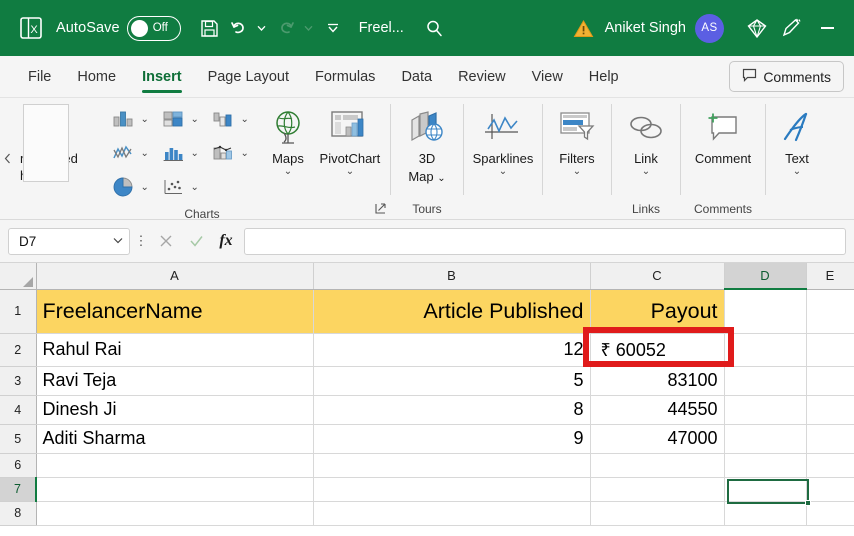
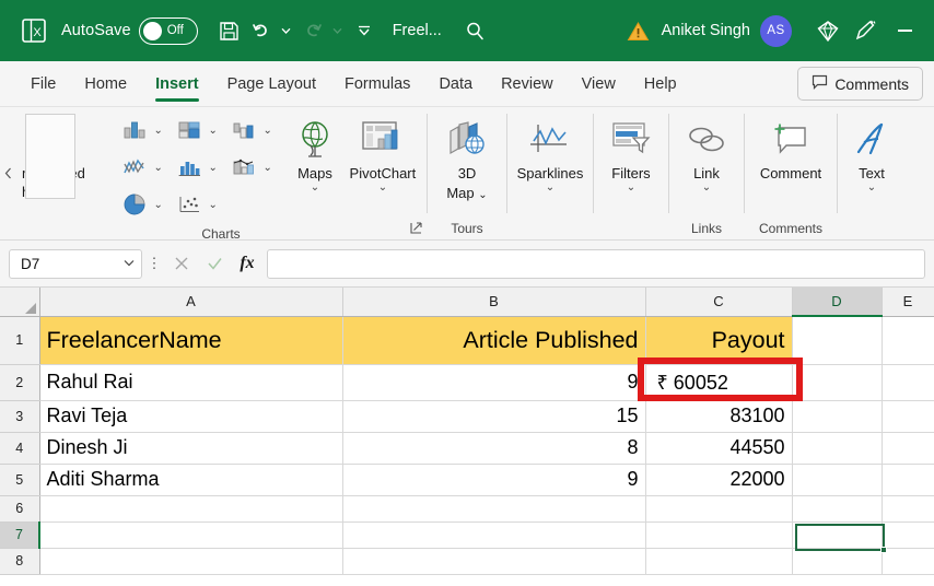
  X
  AutoSave
  Off
  Freel...
  Aniket Singh
  AS
  File
  Home
  Insert
  Page Layout
  Formulas
  Data
  Review
  View
  Help
  Comments
  ⌄
  ⌄
  ⌄
  ⌄
  ⌄
  ⌄
  ⌄
  ⌄
  Maps
  ⌄
  PivotChart
  ⌄
  Charts
  3D
  Map ⌄
  Tours
  Sparklines
  ⌄
  Filters
  ⌄
  Link
  ⌄
  Links
  Comment
  Comments
  Text
  ⌄
  D7
  ⋮
  fx
  	A	B	C	D	E
  1	FreelancerName	Article Published	Payout
- 2	Rahul Rai	12	₹ 60052
+ 2	Rahul Rai	9	₹ 60052
- 3	Ravi Teja	5	83100
+ 3	Ravi Teja	15	83100
  4	Dinesh Ji	8	44550
- 5	Aditi Sharma	9	47000
+ 5	Aditi Sharma	9	22000
  6
  7
  8
